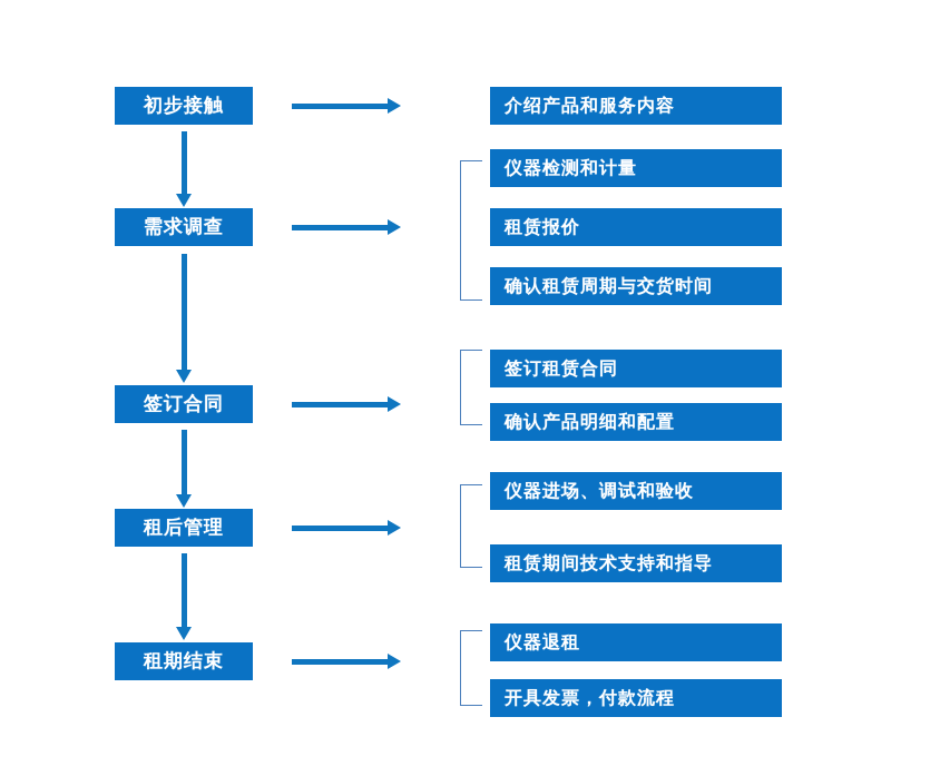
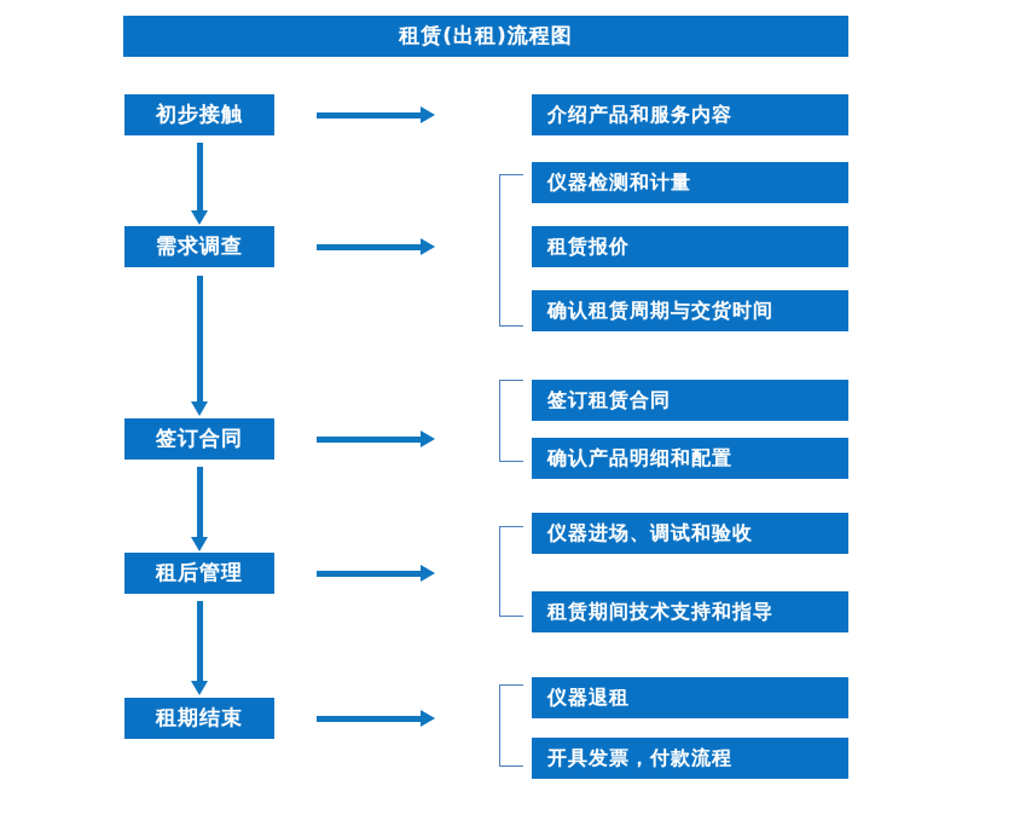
+ 租赁(出租)流程图
  初步接触
  需求调查
  签订合同
  租后管理
  租期结束
  介绍产品和服务内容
  仪器检测和计量
  租赁报价
  确认租赁周期与交货时间
  签订租赁合同
  确认产品明细和配置
  仪器进场、调试和验收
  租赁期间技术支持和指导
  仪器退租
  开具发票，付款流程
